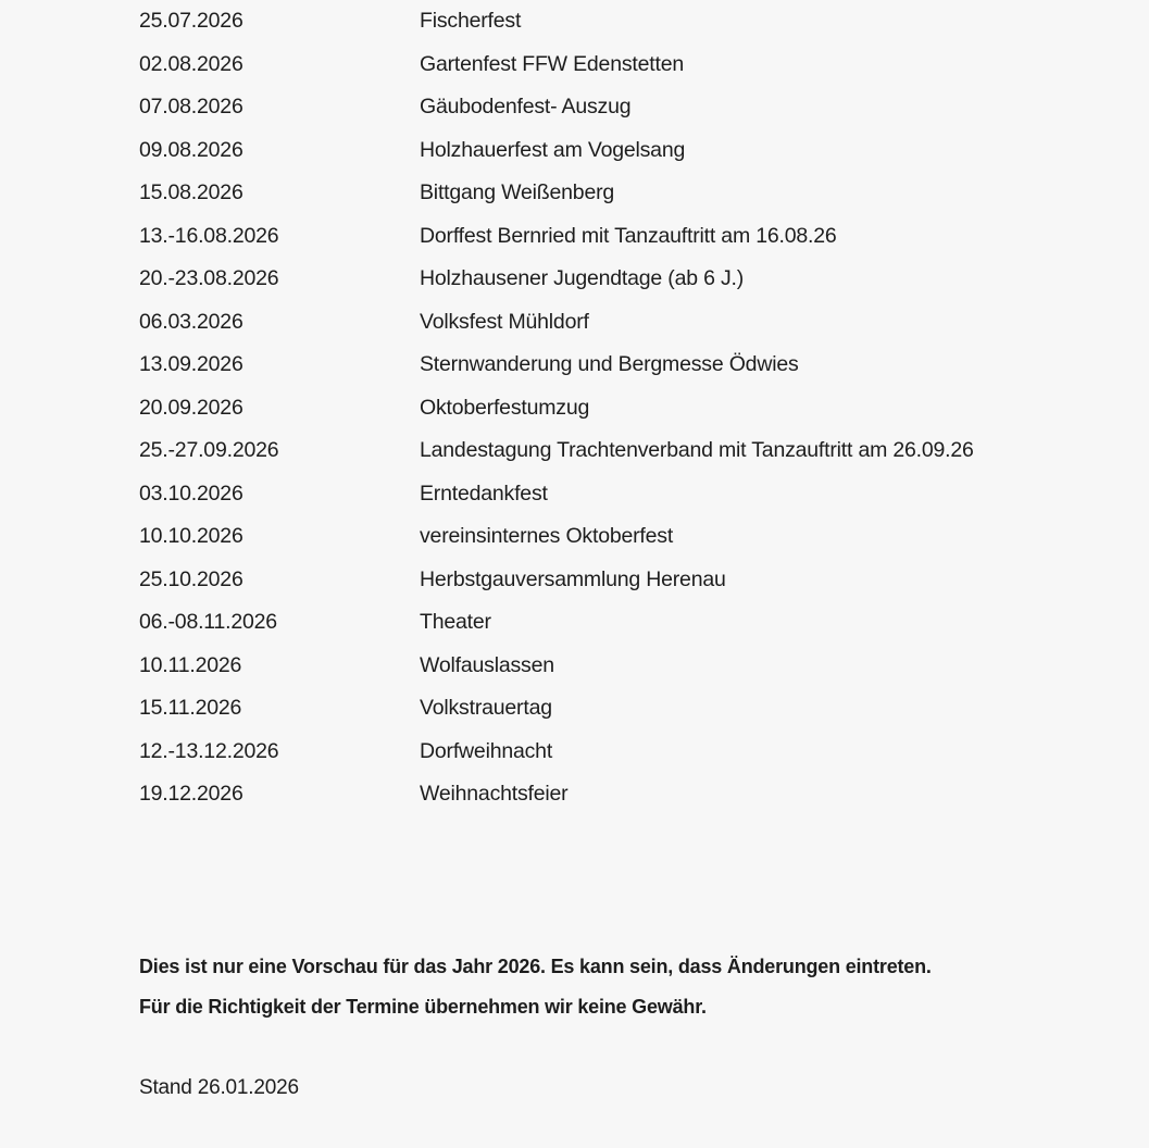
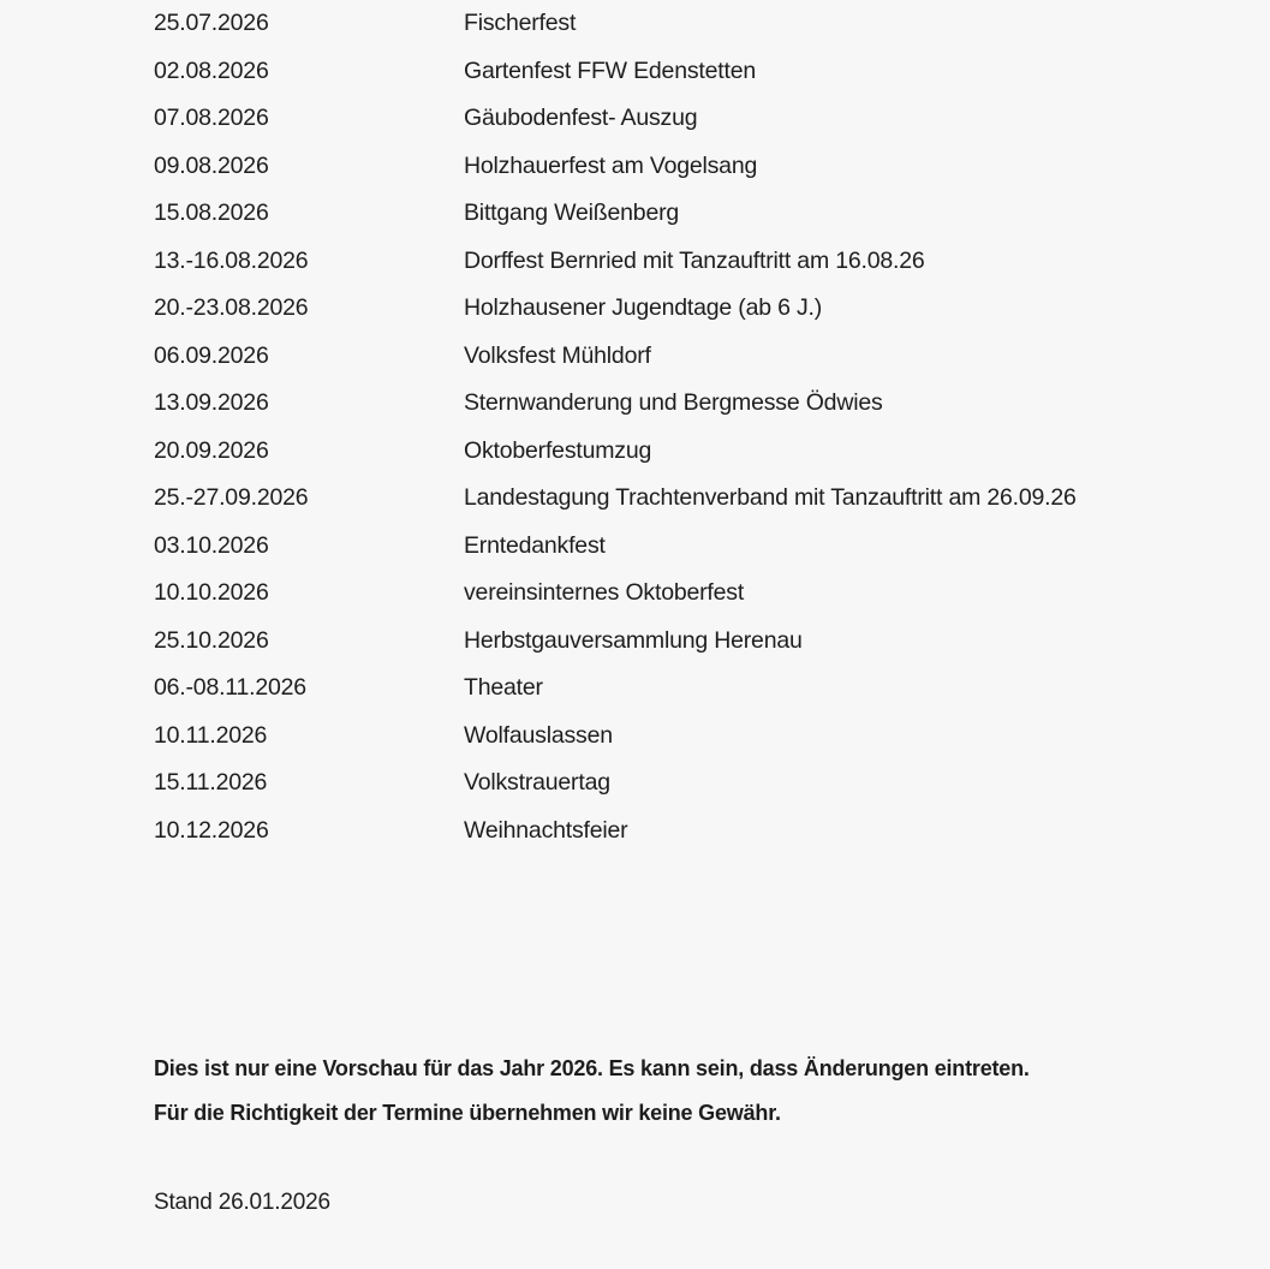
  25.07.2026
  Fischerfest
  02.08.2026
  Gartenfest FFW Edenstetten
  07.08.2026
  Gäubodenfest- Auszug
  09.08.2026
  Holzhauerfest am Vogelsang
  15.08.2026
  Bittgang Weißenberg
  13.-16.08.2026
  Dorffest Bernried mit Tanzauftritt am 16.08.26
  20.-23.08.2026
  Holzhausener Jugendtage (ab 6 J.)
- 06.03.2026
+ 06.09.2026
  Volksfest Mühldorf
  13.09.2026
  Sternwanderung und Bergmesse Ödwies
  20.09.2026
  Oktoberfestumzug
  25.-27.09.2026
  Landestagung Trachtenverband mit Tanzauftritt am 26.09.26
  03.10.2026
  Erntedankfest
  10.10.2026
  vereinsinternes Oktoberfest
  25.10.2026
  Herbstgauversammlung Herenau
  06.-08.11.2026
  Theater
  10.11.2026
  Wolfauslassen
  15.11.2026
  Volkstrauertag
- 12.-13.12.2026
- Dorfweihnacht
- 19.12.2026
+ 10.12.2026
  Weihnachtsfeier
  Dies ist nur eine Vorschau für das Jahr 2026. Es kann sein, dass Änderungen eintreten.
  Für die Richtigkeit der Termine übernehmen wir keine Gewähr.
  Stand 26.01.2026
